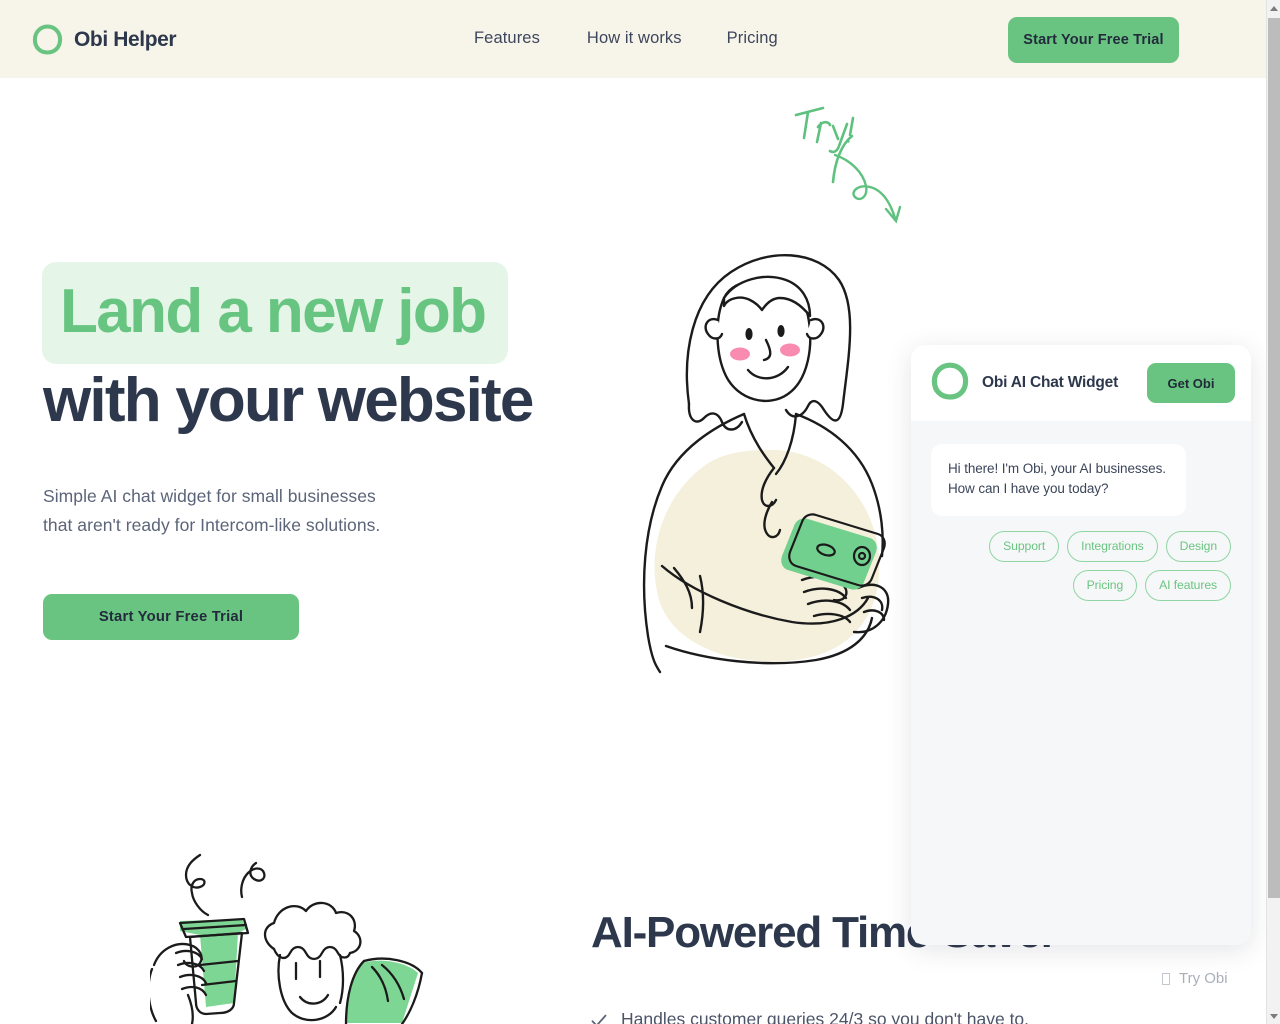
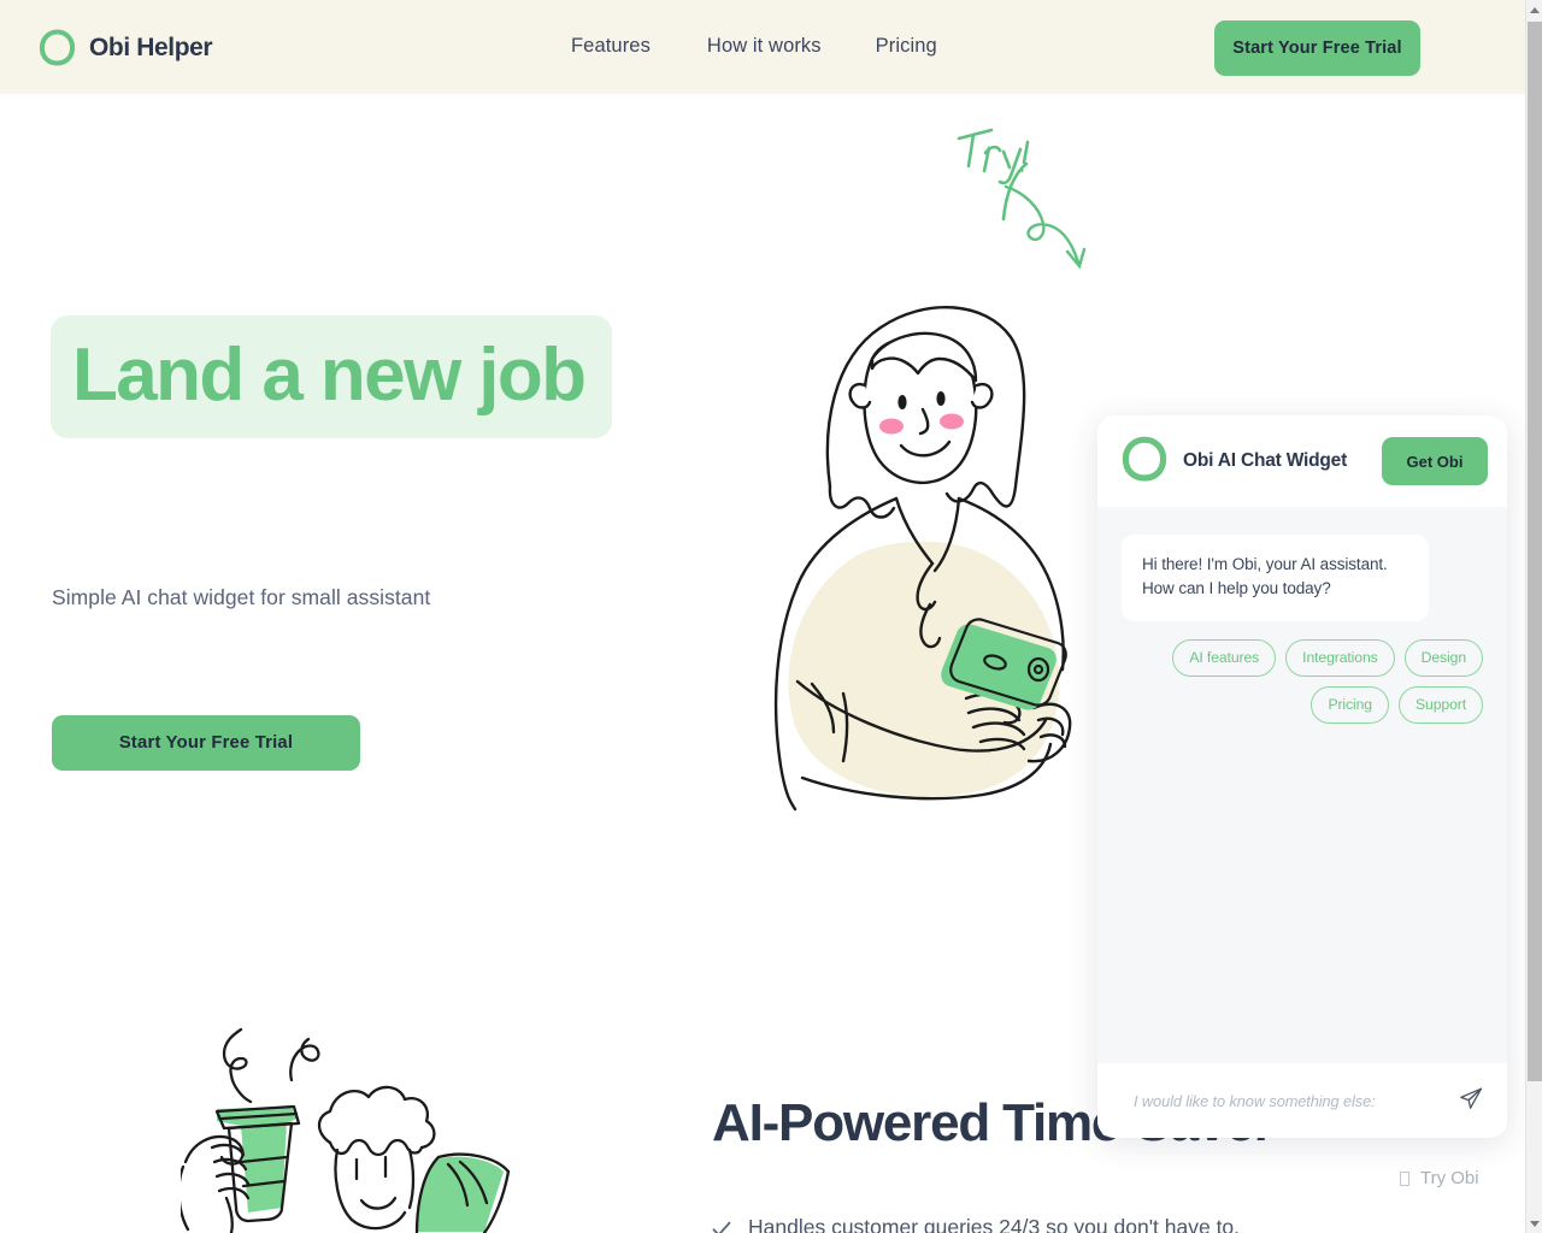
  Obi Helper
  Features
  How it works
  Pricing
  Start Your Free Trial
  Land a new job
- with your website
- Simple AI chat widget for small businesses
+ Simple AI chat widget for small assistant
- that aren't ready for Intercom-like solutions.
  Start Your Free Trial
  Handles customer queries 24/3 so you don't have to.
  Obi AI Chat Widget
  Get Obi
- Hi there! I'm Obi, your AI businesses.
+ Hi there! I'm Obi, your AI assistant.
- How can I have you today?
+ How can I help you today?
- Support
+ AI features
  Integrations
  Design
  Pricing
- AI features
+ Support
+ I would like to know something else:
  Try Obi
